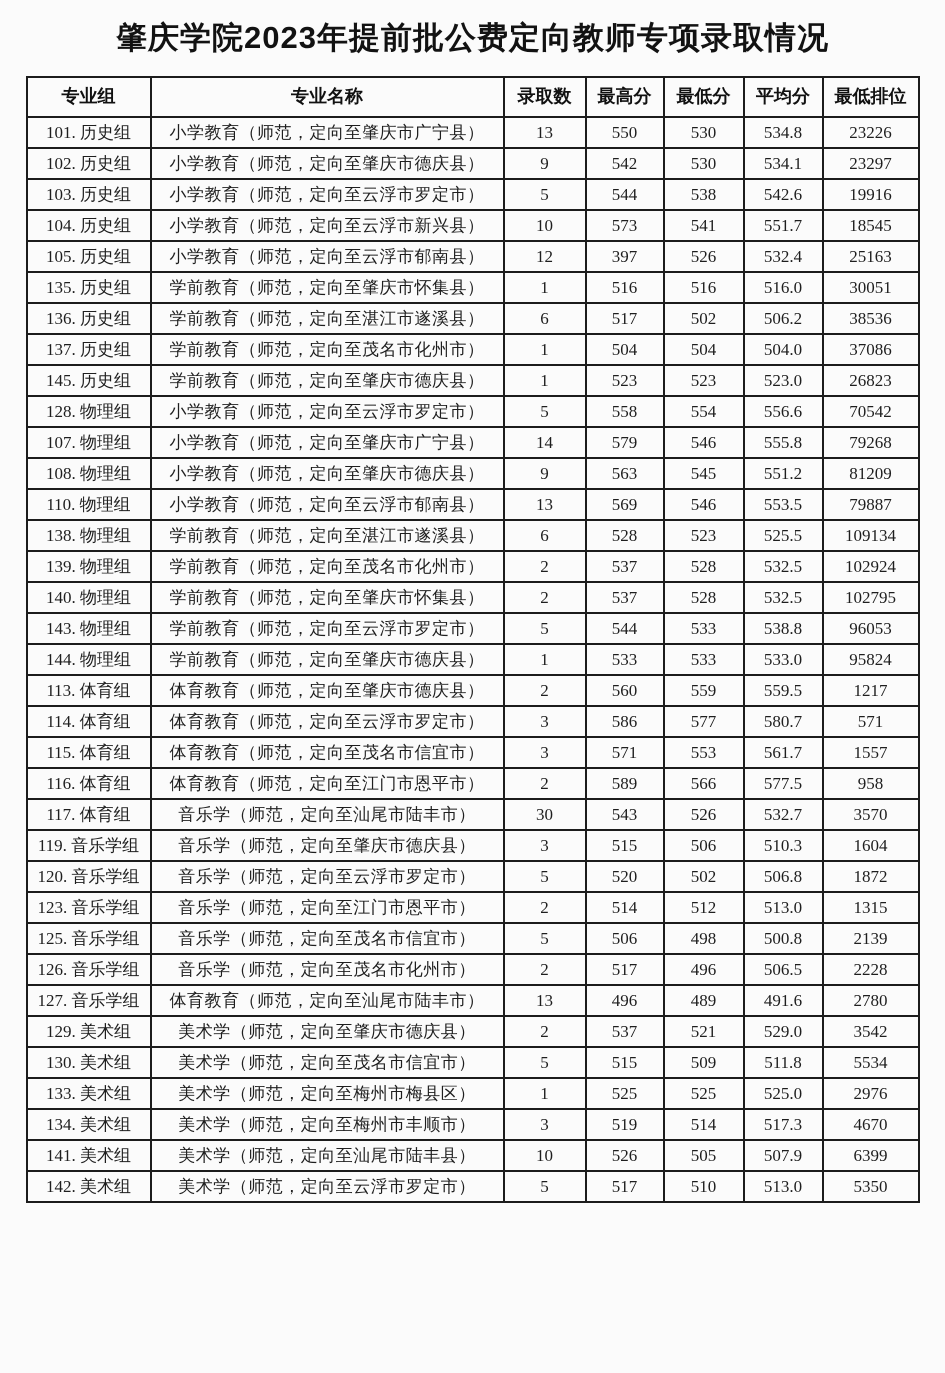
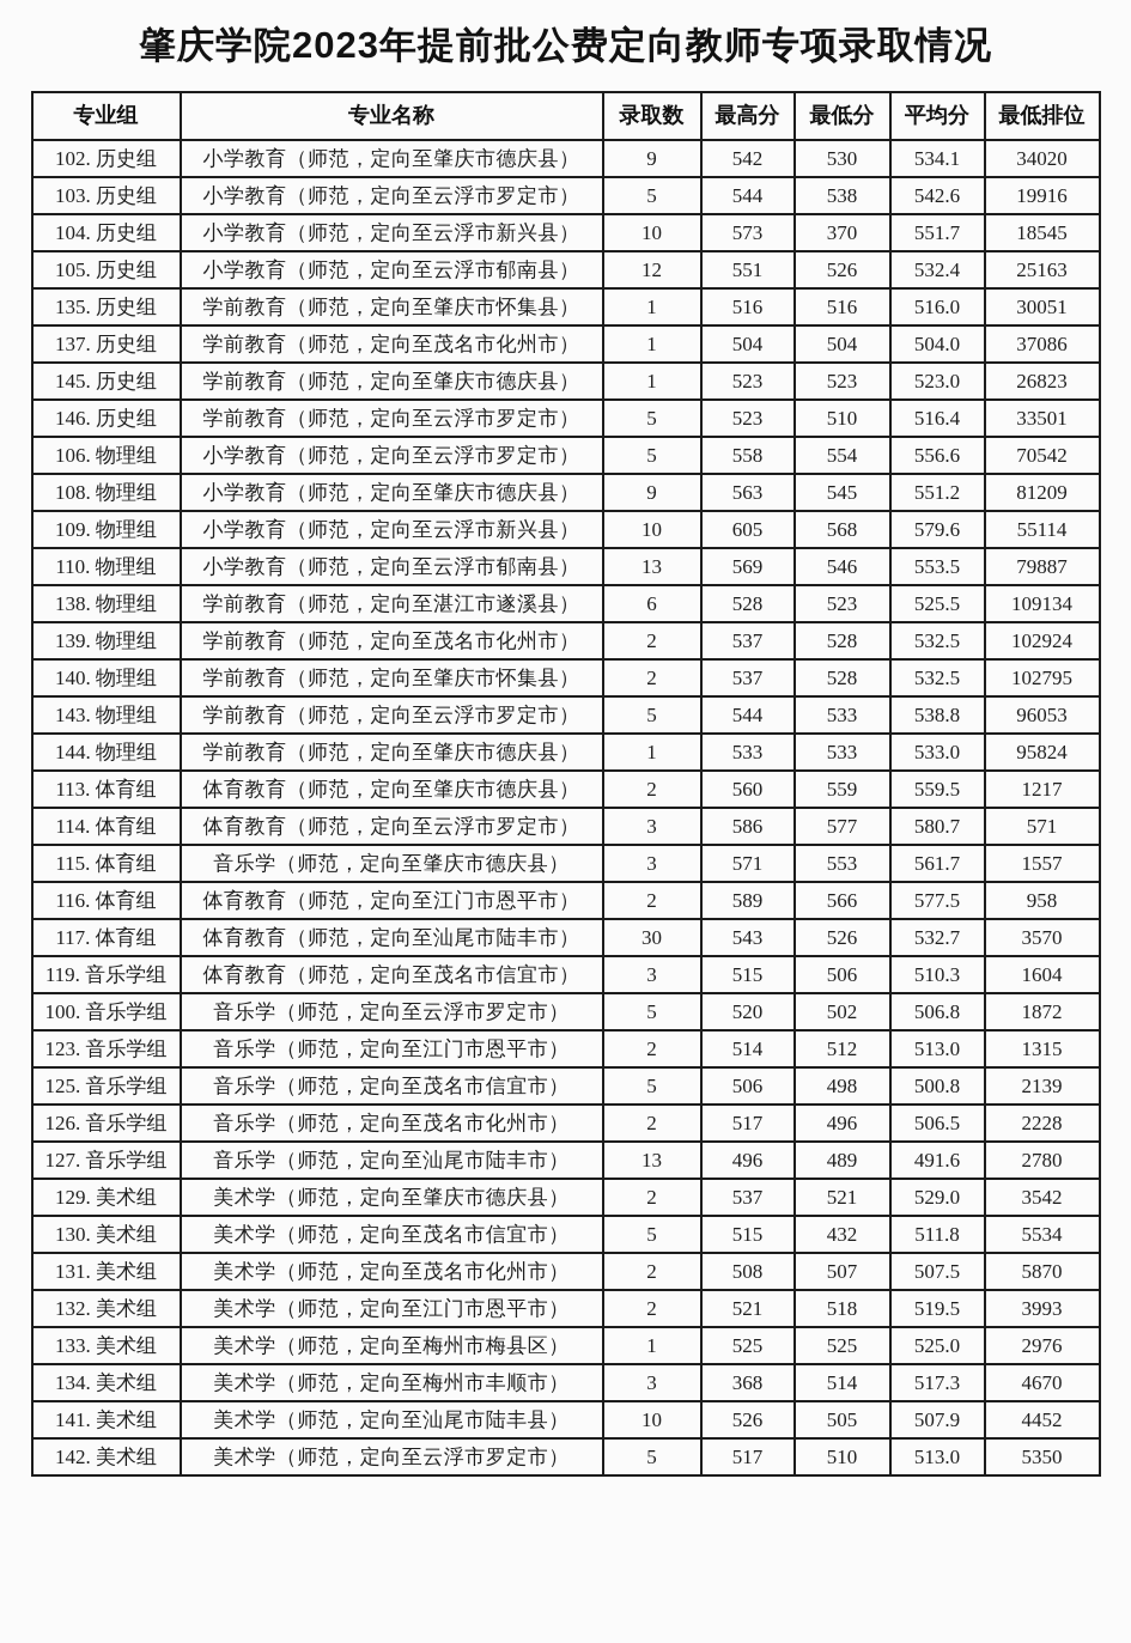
  肇庆学院2023年提前批公费定向教师专项录取情况
  专业组	专业名称	录取数	最高分	最低分	平均分	最低排位
- 101. 历史组	小学教育（师范，定向至肇庆市广宁县）	13	550	530	534.8	23226
- 102. 历史组	小学教育（师范，定向至肇庆市德庆县）	9	542	530	534.1	23297
+ 102. 历史组	小学教育（师范，定向至肇庆市德庆县）	9	542	530	534.1	34020
  103. 历史组	小学教育（师范，定向至云浮市罗定市）	5	544	538	542.6	19916
- 104. 历史组	小学教育（师范，定向至云浮市新兴县）	10	573	541	551.7	18545
+ 104. 历史组	小学教育（师范，定向至云浮市新兴县）	10	573	370	551.7	18545
- 105. 历史组	小学教育（师范，定向至云浮市郁南县）	12	397	526	532.4	25163
+ 105. 历史组	小学教育（师范，定向至云浮市郁南县）	12	551	526	532.4	25163
  135. 历史组	学前教育（师范，定向至肇庆市怀集县）	1	516	516	516.0	30051
- 136. 历史组	学前教育（师范，定向至湛江市遂溪县）	6	517	502	506.2	38536
  137. 历史组	学前教育（师范，定向至茂名市化州市）	1	504	504	504.0	37086
  145. 历史组	学前教育（师范，定向至肇庆市德庆县）	1	523	523	523.0	26823
+ 146. 历史组	学前教育（师范，定向至云浮市罗定市）	5	523	510	516.4	33501
- 128. 物理组	小学教育（师范，定向至云浮市罗定市）	5	558	554	556.6	70542
+ 106. 物理组	小学教育（师范，定向至云浮市罗定市）	5	558	554	556.6	70542
- 107. 物理组	小学教育（师范，定向至肇庆市广宁县）	14	579	546	555.8	79268
  108. 物理组	小学教育（师范，定向至肇庆市德庆县）	9	563	545	551.2	81209
+ 109. 物理组	小学教育（师范，定向至云浮市新兴县）	10	605	568	579.6	55114
  110. 物理组	小学教育（师范，定向至云浮市郁南县）	13	569	546	553.5	79887
  138. 物理组	学前教育（师范，定向至湛江市遂溪县）	6	528	523	525.5	109134
  139. 物理组	学前教育（师范，定向至茂名市化州市）	2	537	528	532.5	102924
  140. 物理组	学前教育（师范，定向至肇庆市怀集县）	2	537	528	532.5	102795
  143. 物理组	学前教育（师范，定向至云浮市罗定市）	5	544	533	538.8	96053
  144. 物理组	学前教育（师范，定向至肇庆市德庆县）	1	533	533	533.0	95824
  113. 体育组	体育教育（师范，定向至肇庆市德庆县）	2	560	559	559.5	1217
  114. 体育组	体育教育（师范，定向至云浮市罗定市）	3	586	577	580.7	571
- 115. 体育组	体育教育（师范，定向至茂名市信宜市）	3	571	553	561.7	1557
+ 115. 体育组	音乐学（师范，定向至肇庆市德庆县）	3	571	553	561.7	1557
  116. 体育组	体育教育（师范，定向至江门市恩平市）	2	589	566	577.5	958
- 117. 体育组	音乐学（师范，定向至汕尾市陆丰市）	30	543	526	532.7	3570
+ 117. 体育组	体育教育（师范，定向至汕尾市陆丰市）	30	543	526	532.7	3570
- 119. 音乐学组	音乐学（师范，定向至肇庆市德庆县）	3	515	506	510.3	1604
+ 119. 音乐学组	体育教育（师范，定向至茂名市信宜市）	3	515	506	510.3	1604
- 120. 音乐学组	音乐学（师范，定向至云浮市罗定市）	5	520	502	506.8	1872
+ 100. 音乐学组	音乐学（师范，定向至云浮市罗定市）	5	520	502	506.8	1872
  123. 音乐学组	音乐学（师范，定向至江门市恩平市）	2	514	512	513.0	1315
  125. 音乐学组	音乐学（师范，定向至茂名市信宜市）	5	506	498	500.8	2139
  126. 音乐学组	音乐学（师范，定向至茂名市化州市）	2	517	496	506.5	2228
- 127. 音乐学组	体育教育（师范，定向至汕尾市陆丰市）	13	496	489	491.6	2780
+ 127. 音乐学组	音乐学（师范，定向至汕尾市陆丰市）	13	496	489	491.6	2780
  129. 美术组	美术学（师范，定向至肇庆市德庆县）	2	537	521	529.0	3542
- 130. 美术组	美术学（师范，定向至茂名市信宜市）	5	515	509	511.8	5534
+ 130. 美术组	美术学（师范，定向至茂名市信宜市）	5	515	432	511.8	5534
+ 131. 美术组	美术学（师范，定向至茂名市化州市）	2	508	507	507.5	5870
+ 132. 美术组	美术学（师范，定向至江门市恩平市）	2	521	518	519.5	3993
  133. 美术组	美术学（师范，定向至梅州市梅县区）	1	525	525	525.0	2976
- 134. 美术组	美术学（师范，定向至梅州市丰顺市）	3	519	514	517.3	4670
+ 134. 美术组	美术学（师范，定向至梅州市丰顺市）	3	368	514	517.3	4670
- 141. 美术组	美术学（师范，定向至汕尾市陆丰县）	10	526	505	507.9	6399
+ 141. 美术组	美术学（师范，定向至汕尾市陆丰县）	10	526	505	507.9	4452
  142. 美术组	美术学（师范，定向至云浮市罗定市）	5	517	510	513.0	5350
